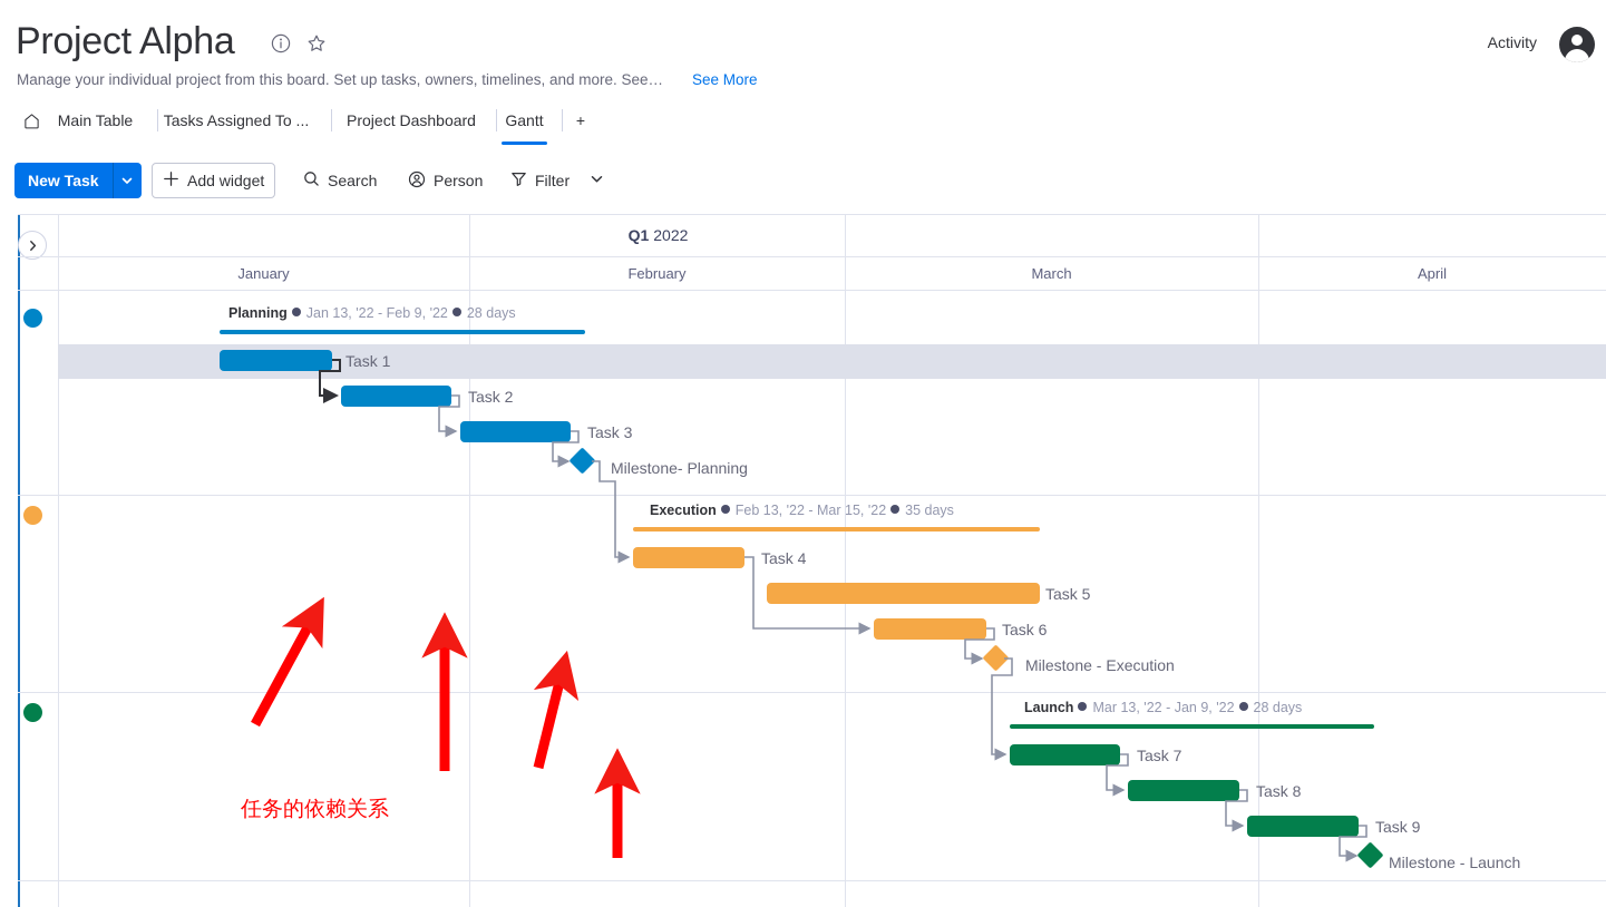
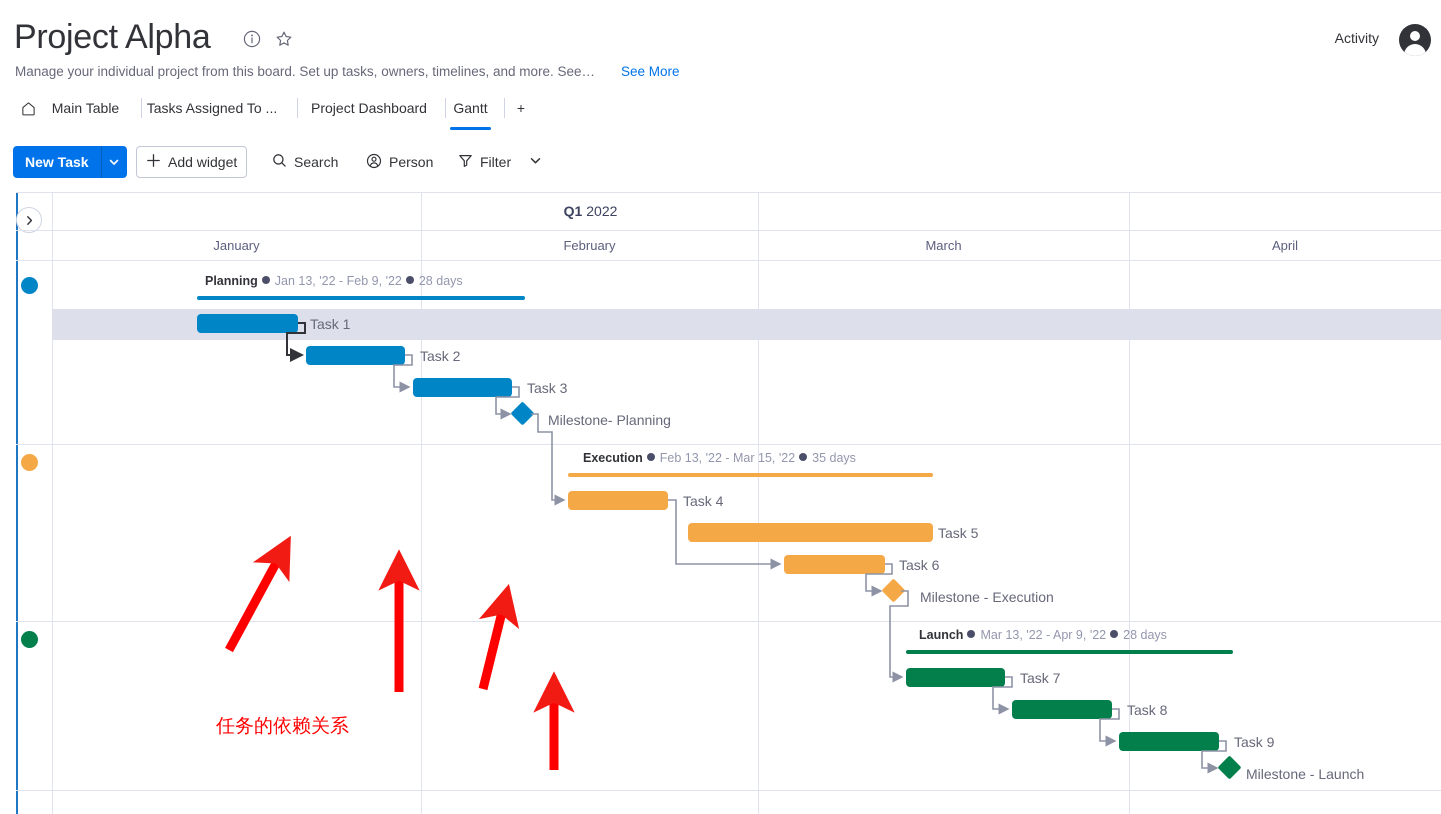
  Project Alpha
  Manage your individual project from this board. Set up tasks, owners, timelines, and more. See…
  See More
  Activity
  Main Table
  Tasks Assigned To ...
  Project Dashboard
  Gantt
  +
  New Task
  Add widget
  Search
  Person
  Filter
  Q1
  2022
  January
  February
  March
  April
  Planning Jan 13, '22 - Feb 9, '22 28 days
  Execution Feb 13, '22 - Mar 15, '22 35 days
- Launch Mar 13, '22 - Jan 9, '22 28 days
+ Launch Mar 13, '22 - Apr 9, '22 28 days
  Task 1
  Task 2
  Task 3
  Task 4
  Task 5
  Task 6
  Task 7
  Task 8
  Task 9
  Milestone- Planning
  Milestone - Execution
  Milestone - Launch
  任务的依赖关系
